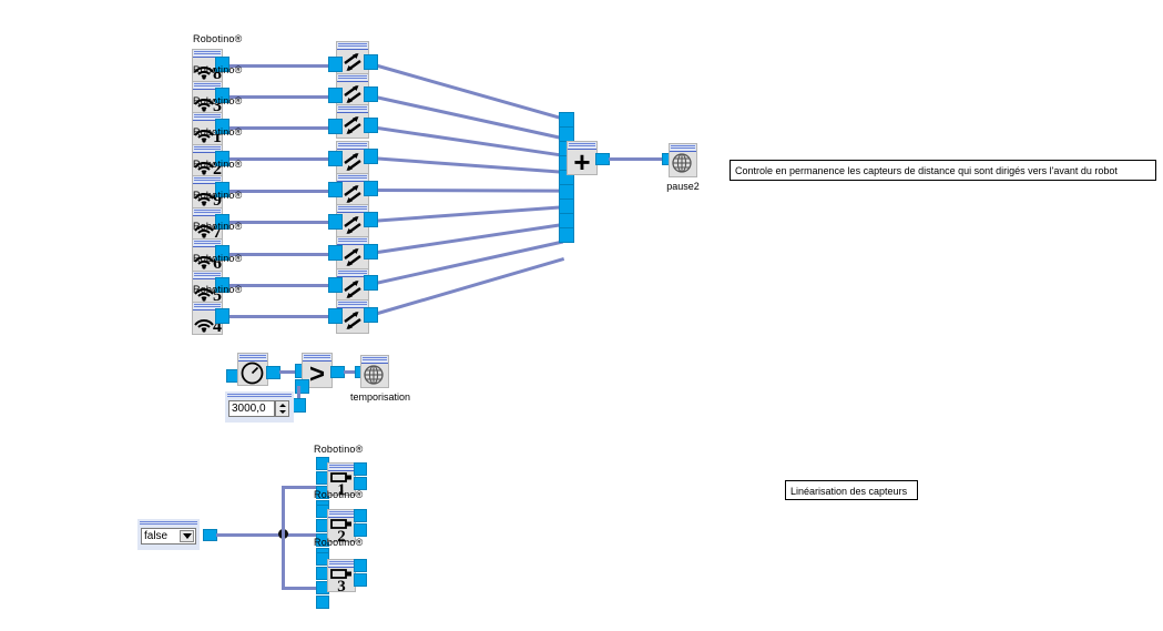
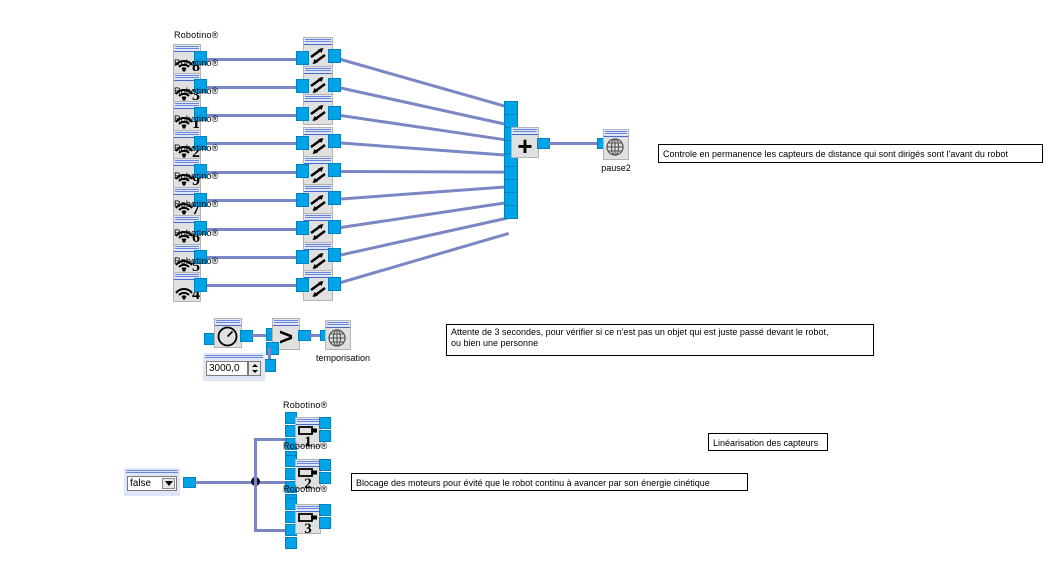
  Robotino®
  8
  Robotino®
  3
  Robotino®
  1
  Robotino®
  2
  Robotino®
  9
  Robotino®
  7
  Robotino®
  6
  Robotino®
  5
  Robotino®
  4
  +
  pause2
- Controle en permanence les capteurs de distance qui sont dirigés vers l'avant du robot
+ Controle en permanence les capteurs de distance qui sont dirigés sont l'avant du robot
  >
  temporisation
  3000,0
+ Attente de 3 secondes, pour vérifier si ce n'est pas un objet qui est juste passé devant le robot,
+ ou bien une personne
  Robotino®
  false
  1
  Robotino®
  2
  Robotino®
  3
  Linéarisation des capteurs
+ Blocage des moteurs pour évité que le robot continu à avancer par son énergie cinétique
